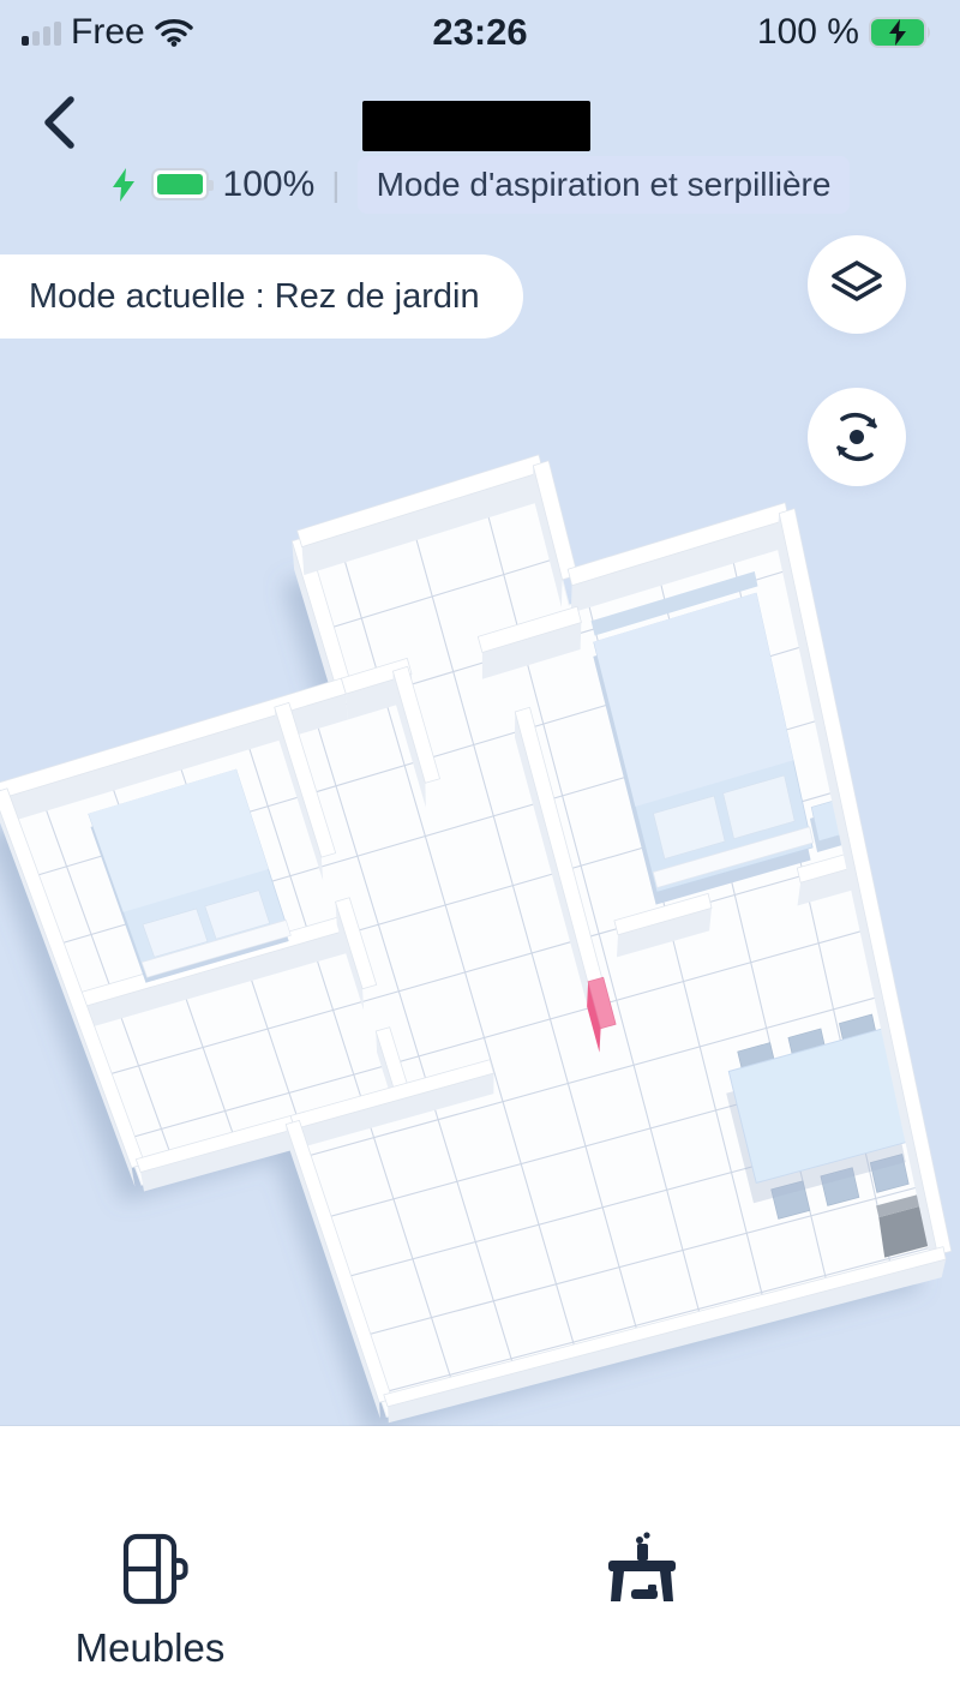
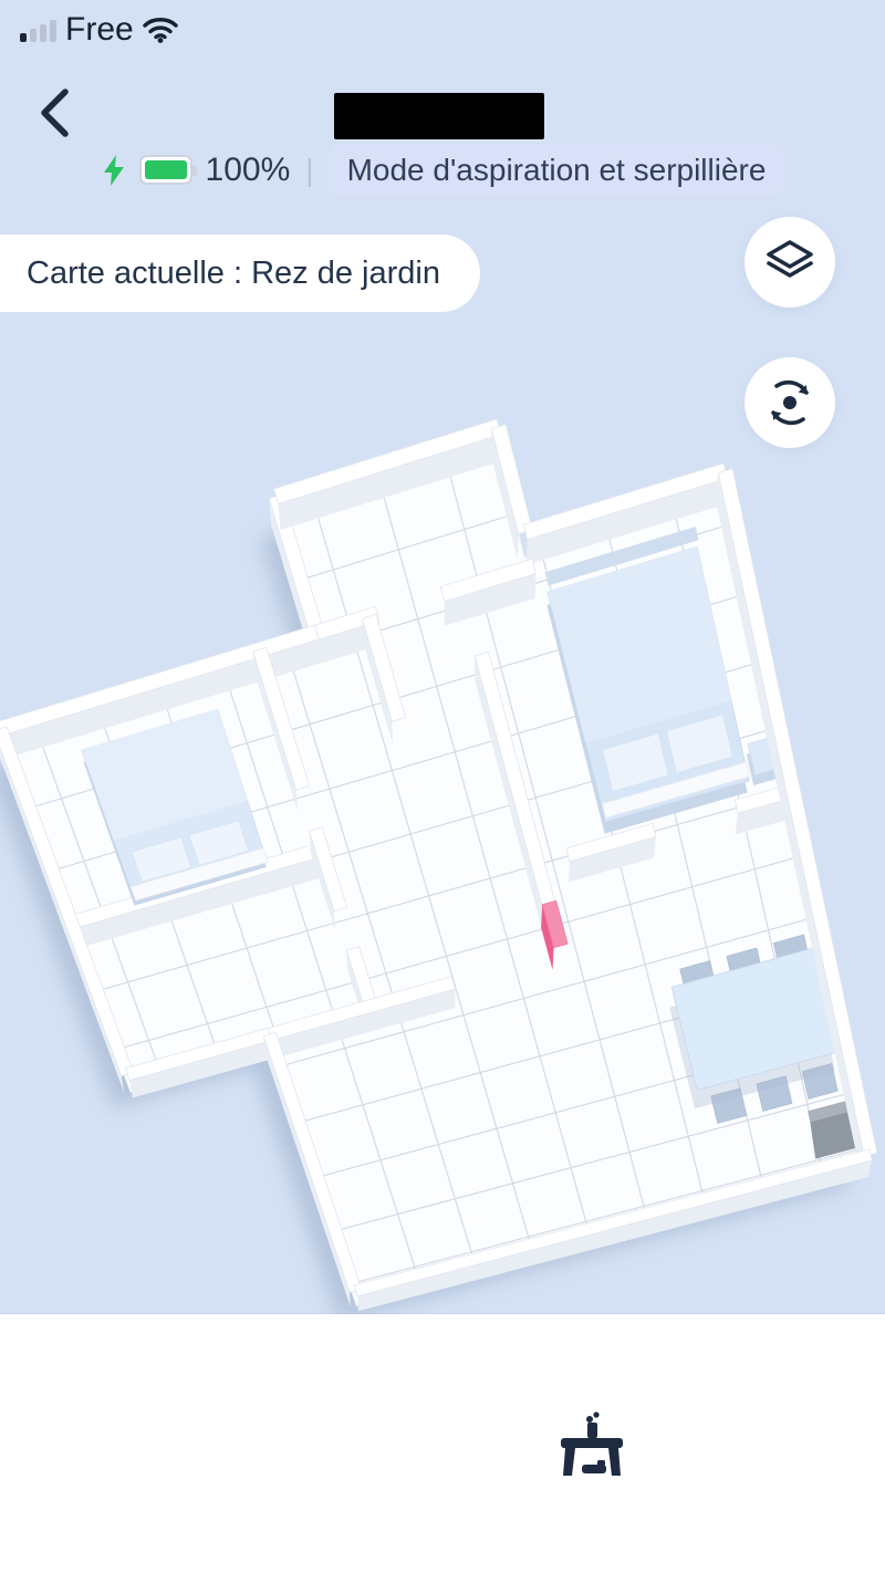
  Free
- 23:26
- 100 %
  100%
  |
  Mode d'aspiration et serpillière
- Mode actuelle : Rez de jardin
+ Carte actuelle : Rez de jardin
- Meubles
